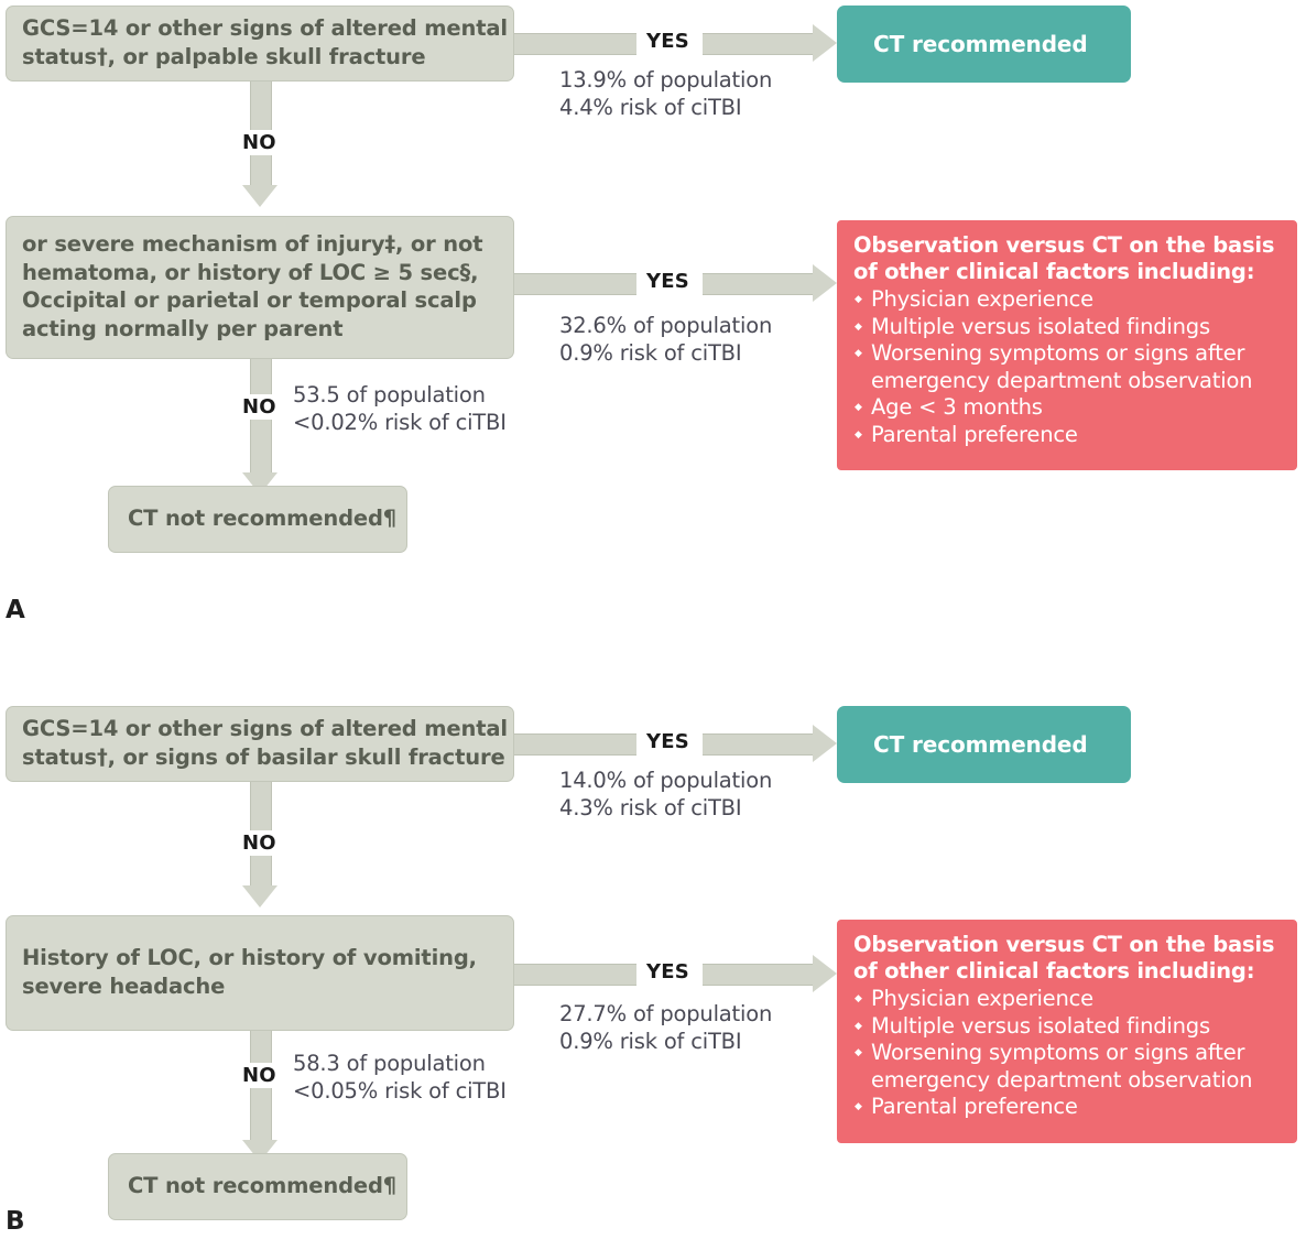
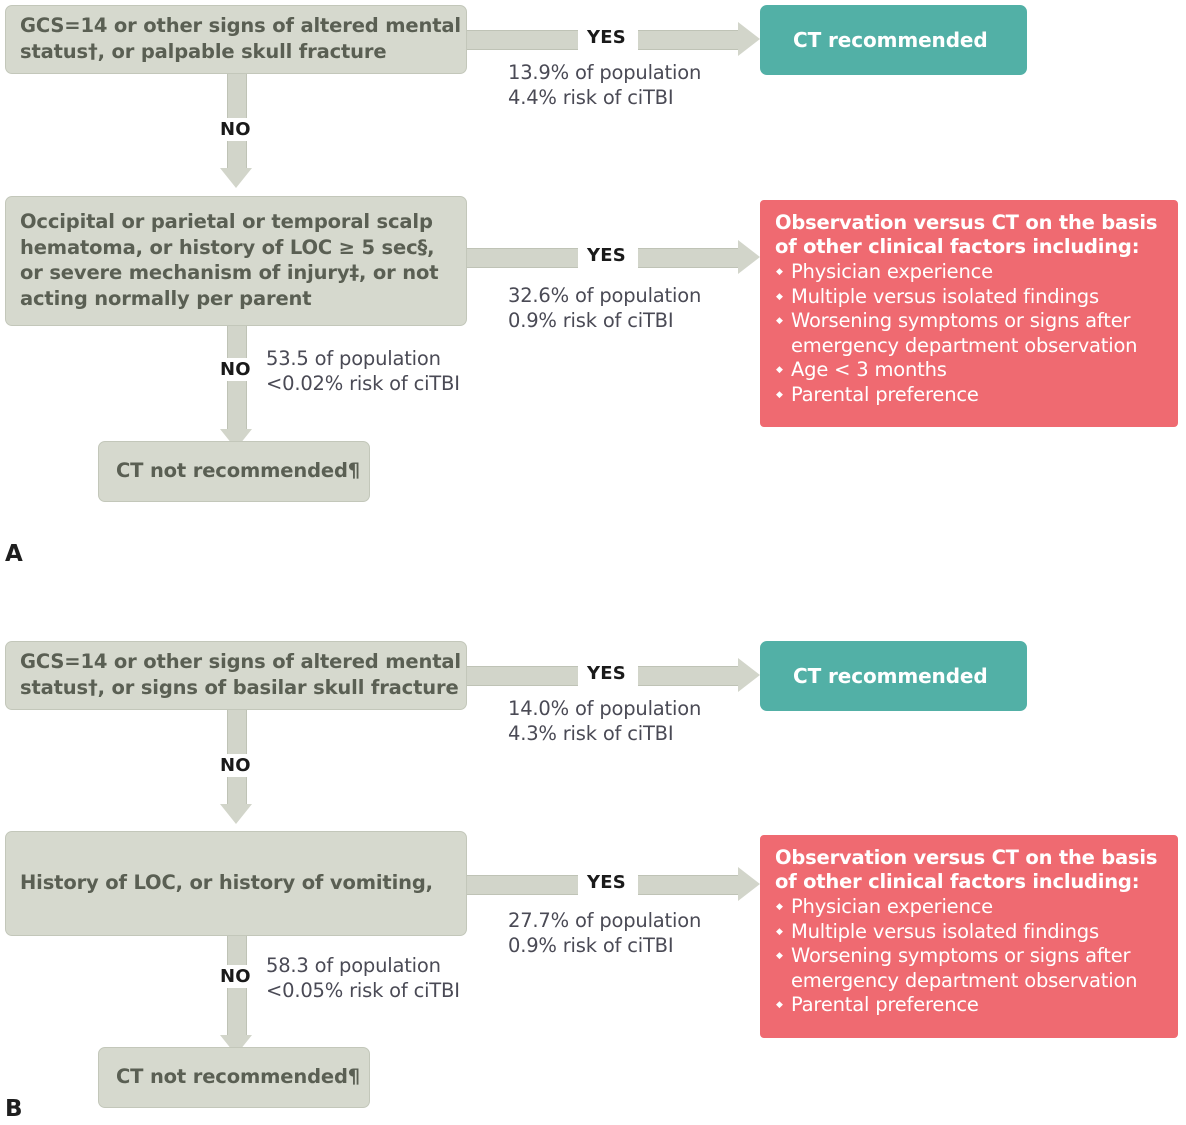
  GCS=14 or other signs of altered mental
  status†, or palpable skull fracture
  YES
  CT recommended
  13.9% of population
  4.4% risk of ciTBI
  NO
- or severe mechanism of injury‡, or not
+ Occipital or parietal or temporal scalp
  hematoma, or history of LOC ≥ 5 sec§,
- Occipital or parietal or temporal scalp
+ or severe mechanism of injury‡, or not
  acting normally per parent
  YES
  32.6% of population
  0.9% risk of ciTBI
  Observation versus CT on the basis
  of other clinical factors including:
  Physician experience
  Multiple versus isolated findings
  Worsening symptoms or signs after
  emergency department observation
  Age < 3 months
  Parental preference
  NO
  53.5 of population
  <0.02% risk of ciTBI
  CT not recommended¶
  A
  GCS=14 or other signs of altered mental
  status†, or signs of basilar skull fracture
  YES
  CT recommended
  14.0% of population
  4.3% risk of ciTBI
  NO
  History of LOC, or history of vomiting,
- severe headache
  YES
  27.7% of population
  0.9% risk of ciTBI
  Observation versus CT on the basis
  of other clinical factors including:
  Physician experience
  Multiple versus isolated findings
  Worsening symptoms or signs after
  emergency department observation
  Parental preference
  NO
  58.3 of population
  <0.05% risk of ciTBI
  CT not recommended¶
  B
